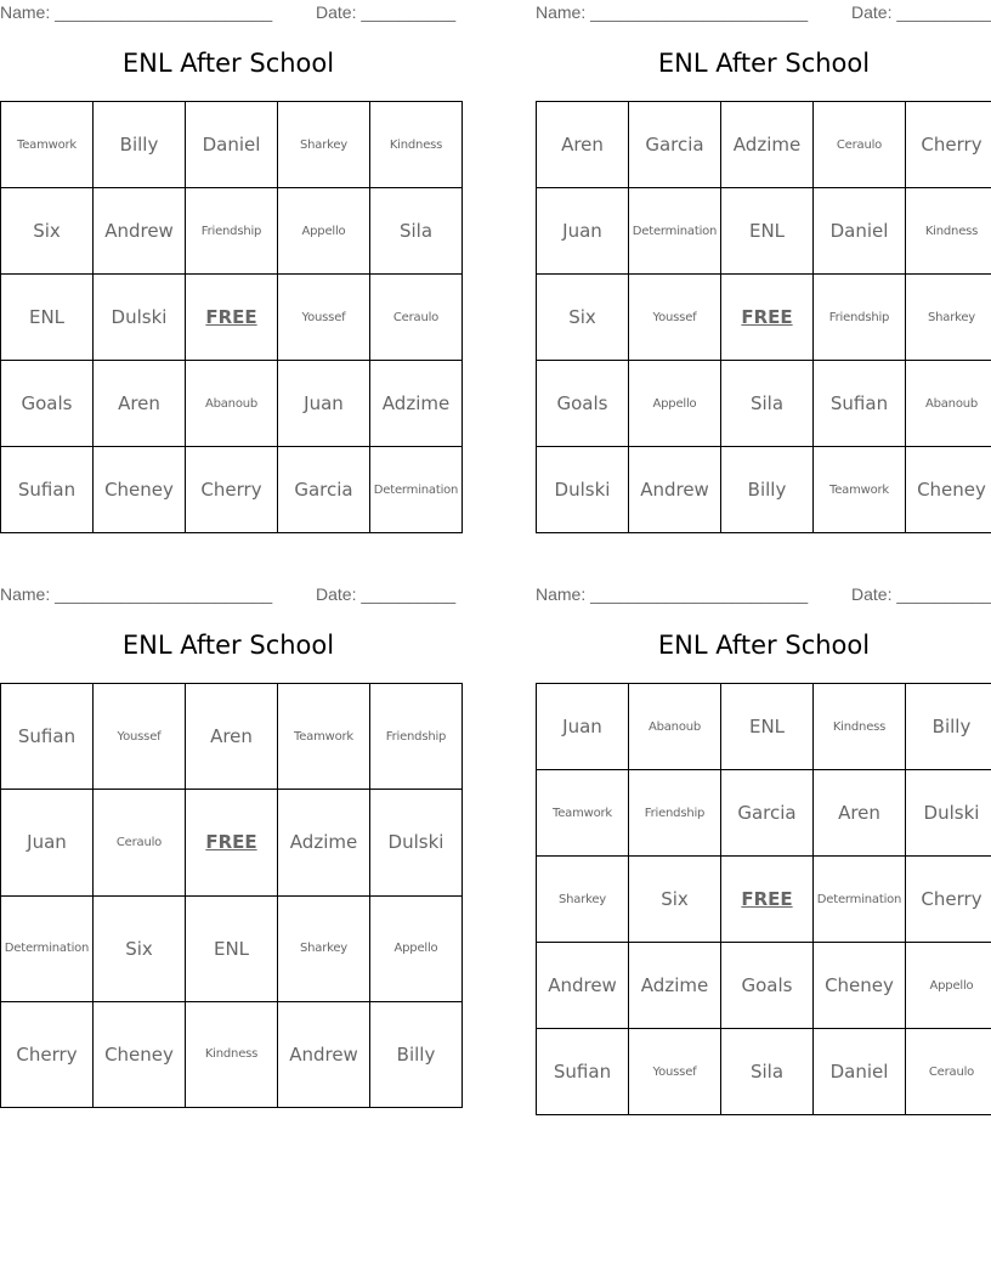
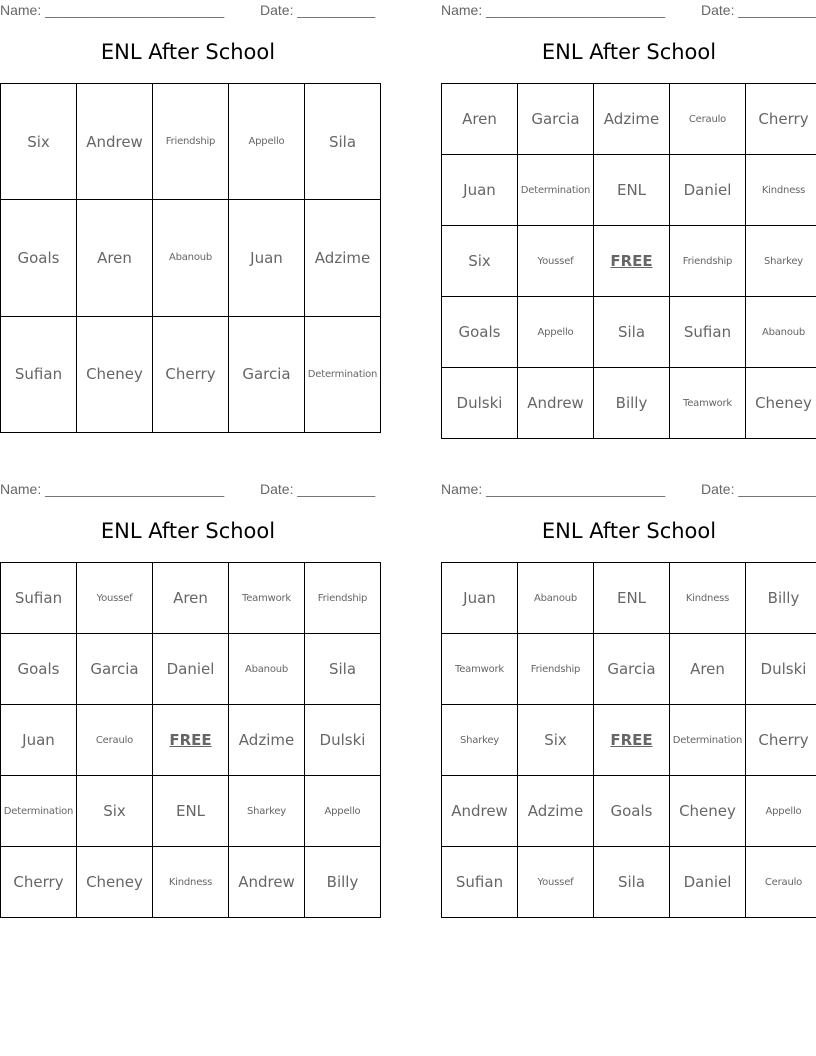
  Name: _______________________
  Date: __________
  ENL After School
- Teamwork	Billy	Daniel	Sharkey	Kindness
  Six	Andrew	Friendship	Appello	Sila
- ENL	Dulski	FREE	Youssef	Ceraulo
  Goals	Aren	Abanoub	Juan	Adzime
  Sufian	Cheney	Cherry	Garcia	Determination
  Name: _______________________
  Date: __________
  ENL After School
  Aren	Garcia	Adzime	Ceraulo	Cherry
  Juan	Determination	ENL	Daniel	Kindness
  Six	Youssef	FREE	Friendship	Sharkey
  Goals	Appello	Sila	Sufian	Abanoub
  Dulski	Andrew	Billy	Teamwork	Cheney
  Name: _______________________
  Date: __________
  ENL After School
  Sufian	Youssef	Aren	Teamwork	Friendship
+ Goals	Garcia	Daniel	Abanoub	Sila
  Juan	Ceraulo	FREE	Adzime	Dulski
  Determination	Six	ENL	Sharkey	Appello
  Cherry	Cheney	Kindness	Andrew	Billy
  Name: _______________________
  Date: __________
  ENL After School
  Juan	Abanoub	ENL	Kindness	Billy
  Teamwork	Friendship	Garcia	Aren	Dulski
  Sharkey	Six	FREE	Determination	Cherry
  Andrew	Adzime	Goals	Cheney	Appello
  Sufian	Youssef	Sila	Daniel	Ceraulo
